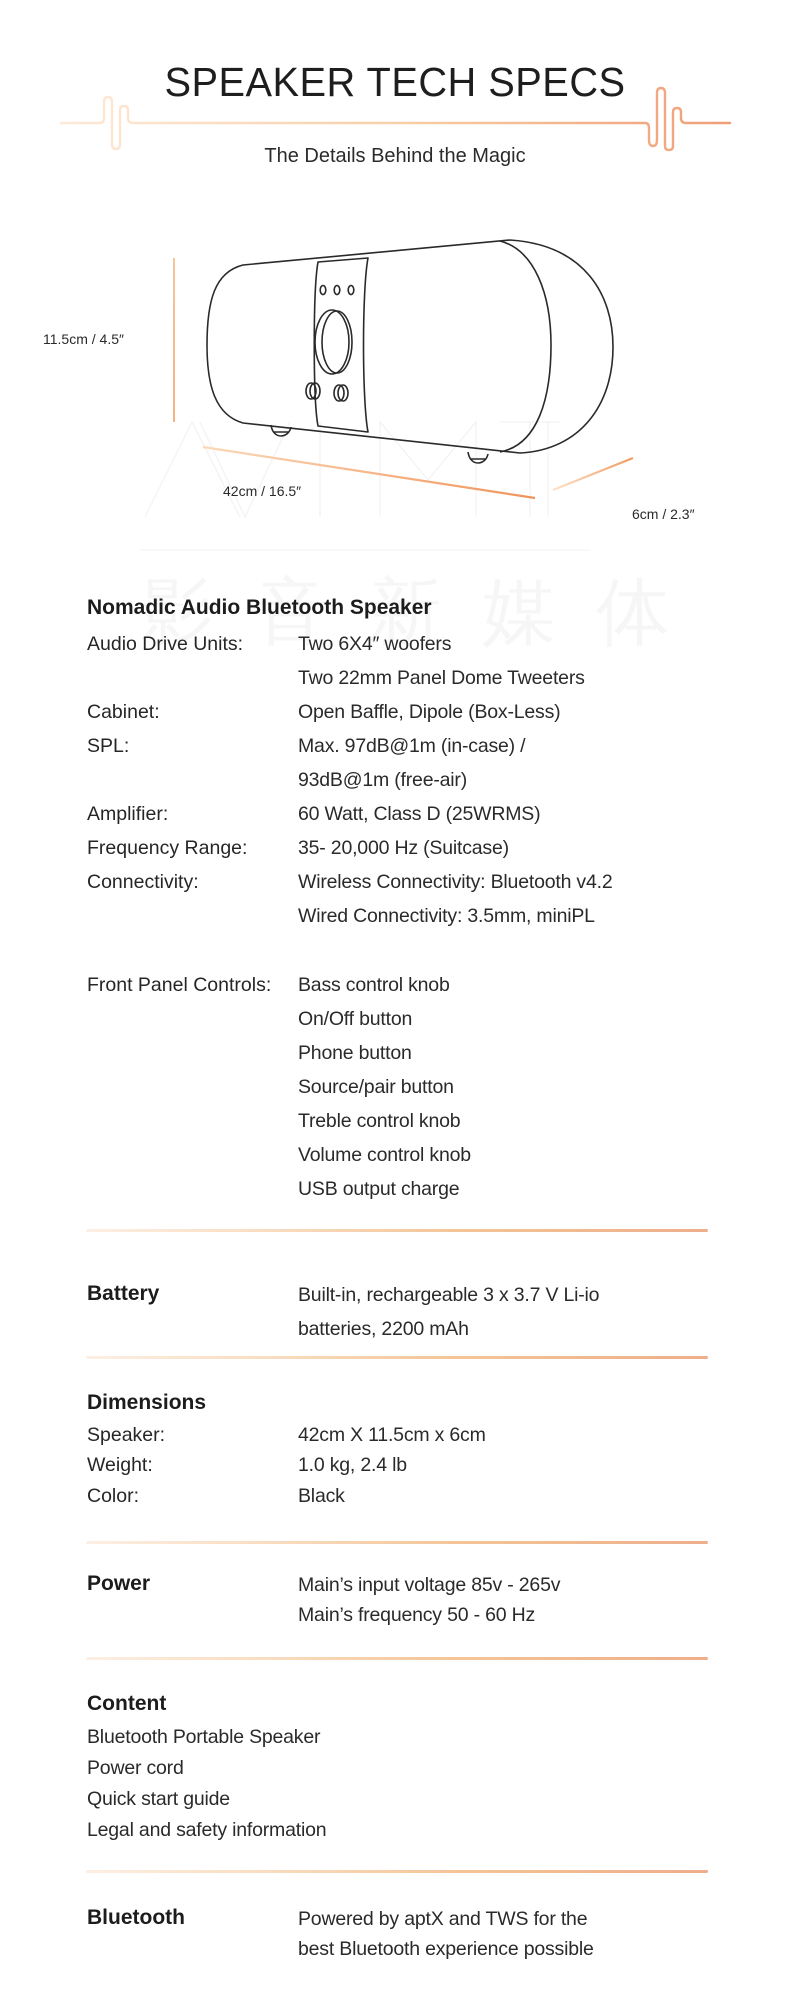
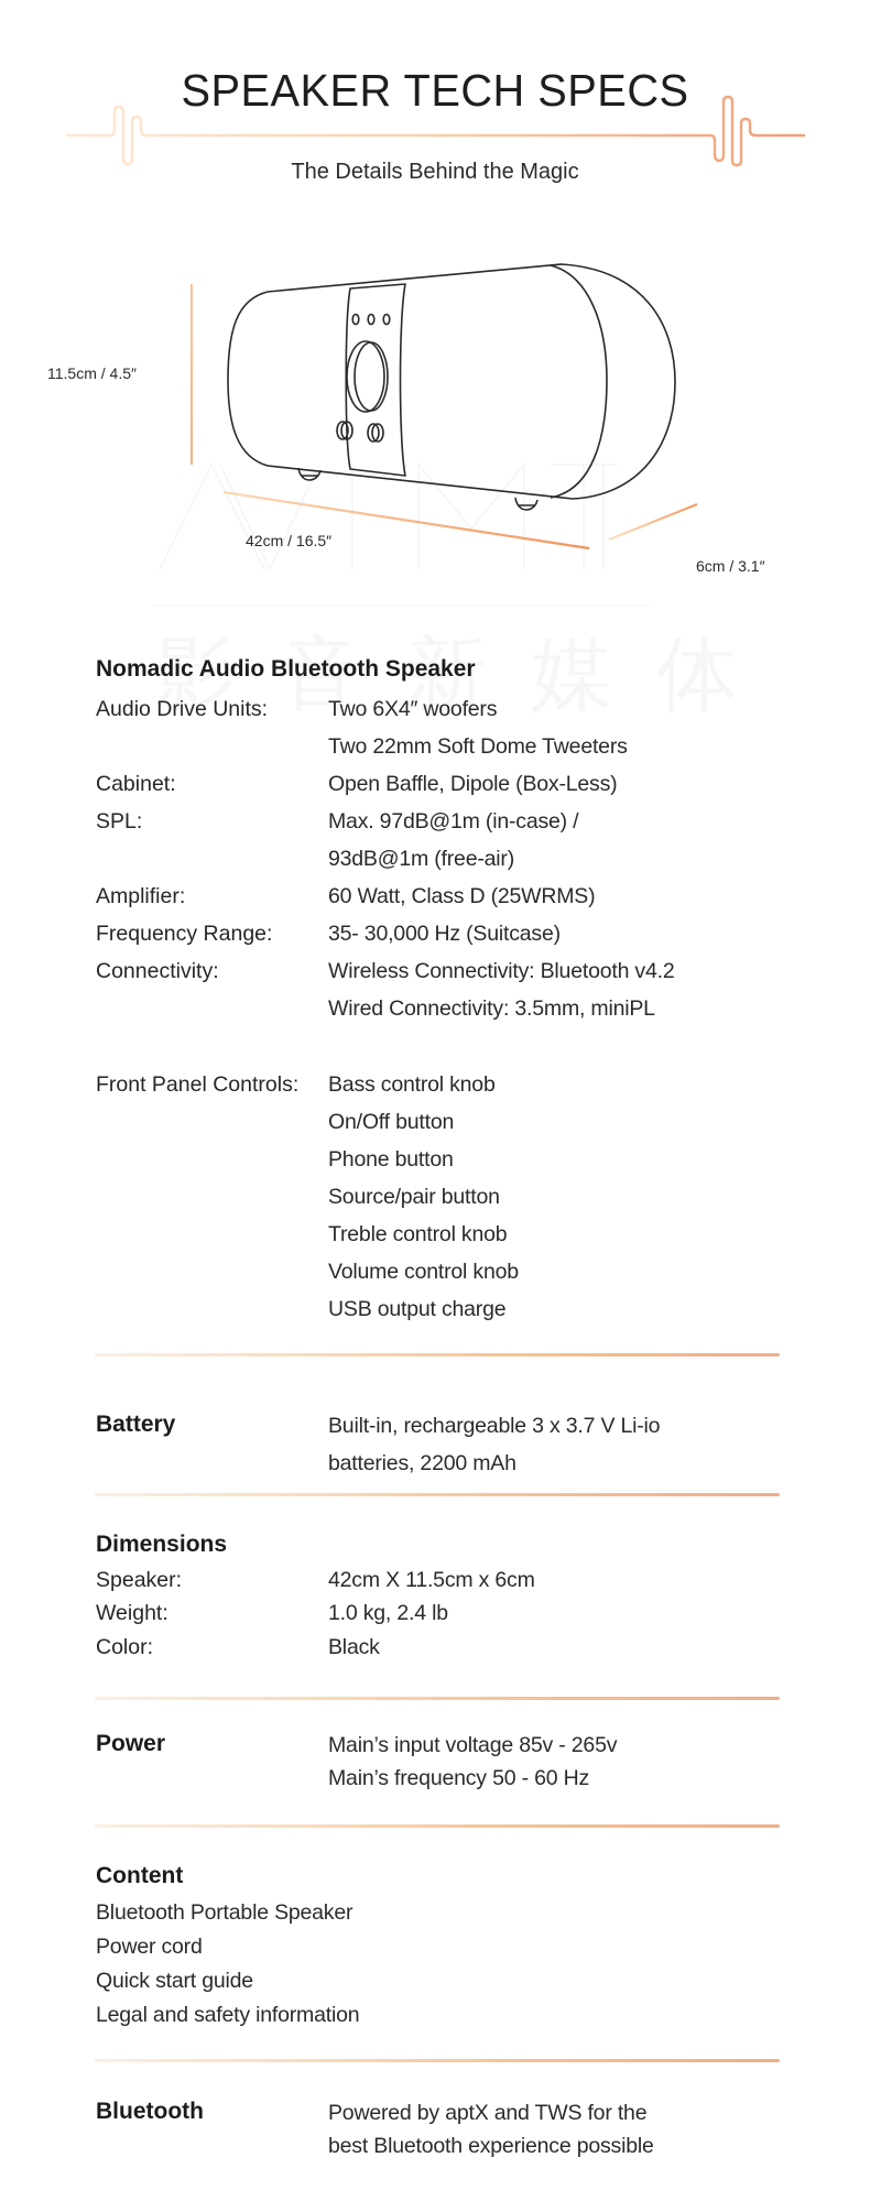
  SPEAKER TECH SPECS
  The Details Behind the Magic
  影音新媒体
  11.5cm / 4.5″
  42cm / 16.5″
- 6cm / 2.3″
+ 6cm / 3.1″
  Nomadic Audio Bluetooth Speaker
  Audio Drive Units:
  Two 6X4″ woofers
- Two 22mm Panel Dome Tweeters
+ Two 22mm Soft Dome Tweeters
  Cabinet:
  Open Baffle, Dipole (Box-Less)
  SPL:
  Max. 97dB@1m (in-case) /
  93dB@1m (free-air)
  Amplifier:
  60 Watt, Class D (25WRMS)
  Frequency Range:
- 35- 20,000 Hz (Suitcase)
+ 35- 30,000 Hz (Suitcase)
  Connectivity:
  Wireless Connectivity: Bluetooth v4.2
  Wired Connectivity: 3.5mm, miniPL
  Front Panel Controls:
  Bass control knob
  On/Off button
  Phone button
  Source/pair button
  Treble control knob
  Volume control knob
  USB output charge
  Battery
  Built-in, rechargeable 3 x 3.7 V Li-io
  batteries, 2200 mAh
  Dimensions
  Speaker:
  42cm X 11.5cm x 6cm
  Weight:
  1.0 kg, 2.4 lb
  Color:
  Black
  Power
  Main’s input voltage 85v - 265v
  Main’s frequency 50 - 60 Hz
  Content
  Bluetooth Portable Speaker
  Power cord
  Quick start guide
  Legal and safety information
  Bluetooth
  Powered by aptX and TWS for the
  best Bluetooth experience possible
